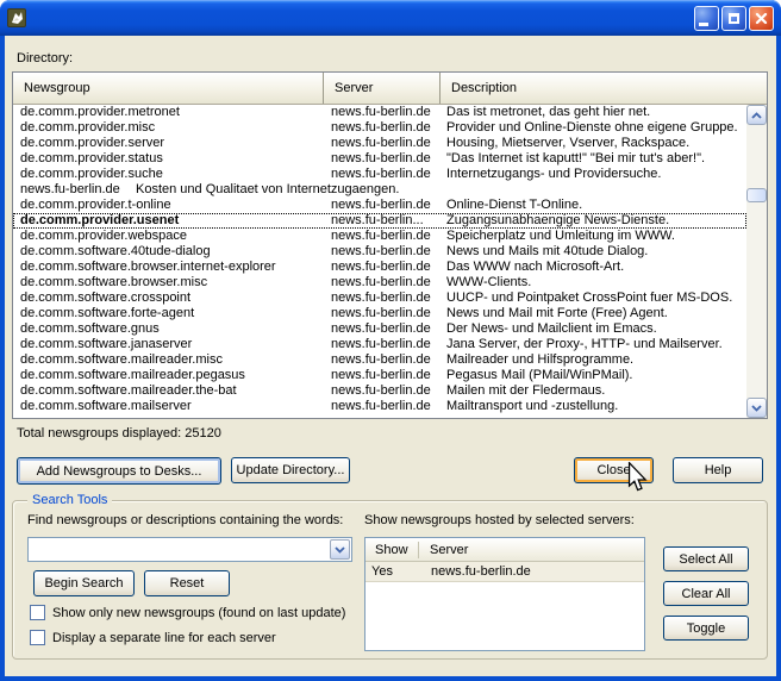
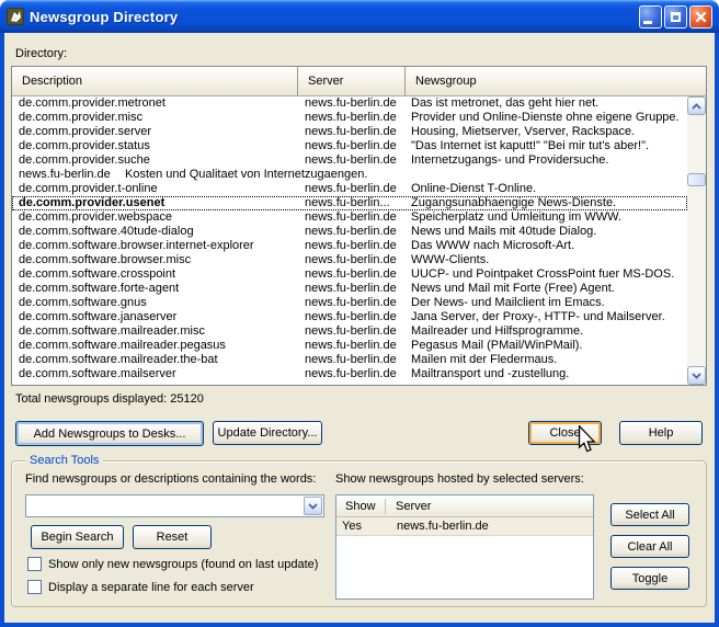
+ Newsgroup Directory
  Directory:
- Newsgroup
+ Description
  Server
- Description
+ Newsgroup
  de.comm.provider.metronet
  news.fu-berlin.de
  Das ist metronet, das geht hier net.
  de.comm.provider.misc
  news.fu-berlin.de
  Provider und Online-Dienste ohne eigene Gruppe.
  de.comm.provider.server
  news.fu-berlin.de
  Housing, Mietserver, Vserver, Rackspace.
  de.comm.provider.status
  news.fu-berlin.de
  "Das Internet ist kaputt!" "Bei mir tut's aber!".
  de.comm.provider.suche
  news.fu-berlin.de
  Internetzugangs- und Providersuche.
  news.fu-berlin.de
  Kosten und Qualitaet von Internetzugaengen.
  de.comm.provider.t-online
  news.fu-berlin.de
  Online-Dienst T-Online.
  de.comm.provider.usenet
  news.fu-berlin...
  Zugangsunabhaengige News-Dienste.
  de.comm.provider.webspace
  news.fu-berlin.de
  Speicherplatz und Umleitung im WWW.
  de.comm.software.40tude-dialog
  news.fu-berlin.de
  News und Mails mit 40tude Dialog.
  de.comm.software.browser.internet-explorer
  news.fu-berlin.de
  Das WWW nach Microsoft-Art.
  de.comm.software.browser.misc
  news.fu-berlin.de
  WWW-Clients.
  de.comm.software.crosspoint
  news.fu-berlin.de
  UUCP- und Pointpaket CrossPoint fuer MS-DOS.
  de.comm.software.forte-agent
  news.fu-berlin.de
  News und Mail mit Forte (Free) Agent.
  de.comm.software.gnus
  news.fu-berlin.de
  Der News- und Mailclient im Emacs.
  de.comm.software.janaserver
  news.fu-berlin.de
  Jana Server, der Proxy-, HTTP- und Mailserver.
  de.comm.software.mailreader.misc
  news.fu-berlin.de
  Mailreader und Hilfsprogramme.
  de.comm.software.mailreader.pegasus
  news.fu-berlin.de
  Pegasus Mail (PMail/WinPMail).
  de.comm.software.mailreader.the-bat
  news.fu-berlin.de
  Mailen mit der Fledermaus.
  de.comm.software.mailserver
  news.fu-berlin.de
  Mailtransport und -zustellung.
  Total newsgroups displayed: 25120
  Add Newsgroups to Desks...
  Update Directory...
  Close
  Help
  Search Tools
  Find newsgroups or descriptions containing the words:
  Begin Search
  Reset
  Show only new newsgroups (found on last update)
  Display a separate line for each server
  Show newsgroups hosted by selected servers:
  Show
  Server
  Yes
  news.fu-berlin.de
  Select All
  Clear All
  Toggle
